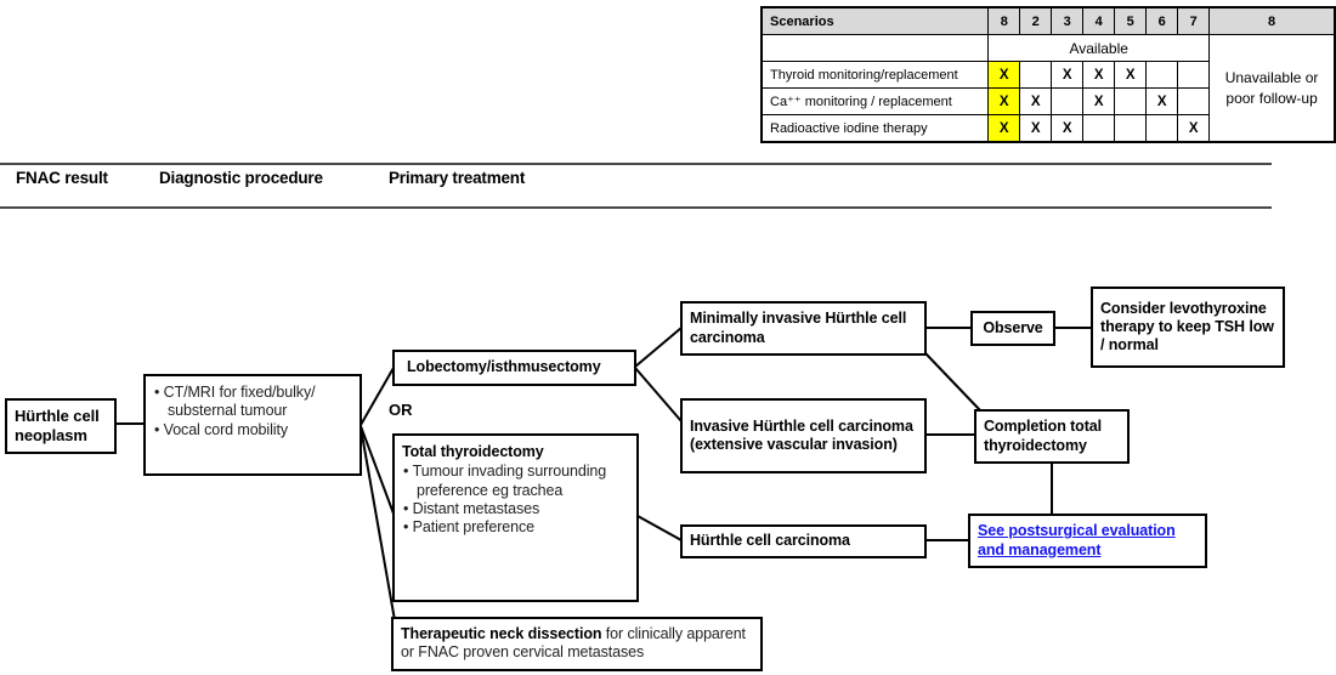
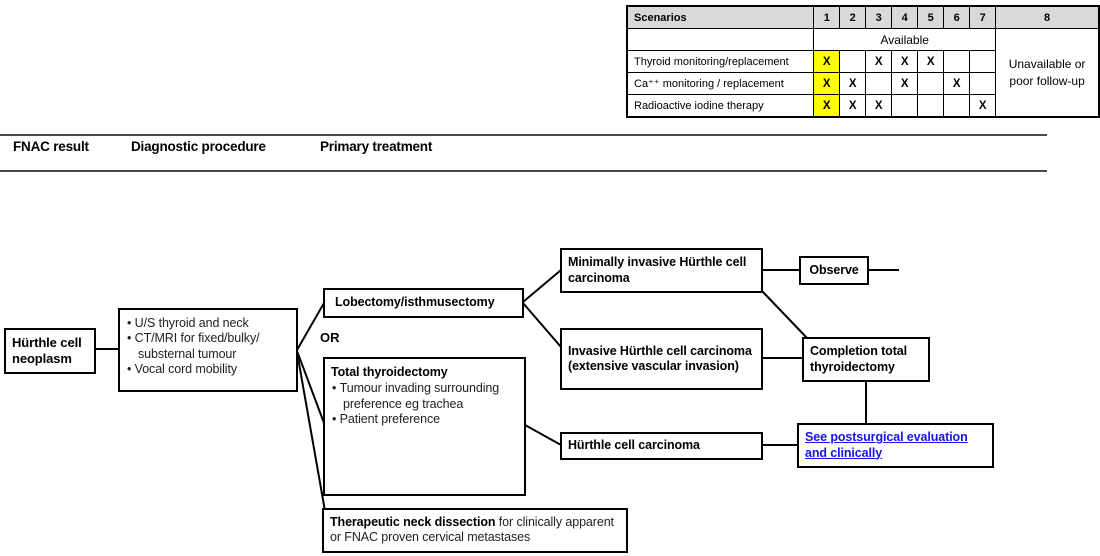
- Scenarios	8	2	3	4	5	6	7	8
+ Scenarios	1	2	3	4	5	6	7	8
  	Available	Unavailable or poor follow-up
  Thyroid monitoring/replacement	X		X	X	X
  Ca⁺⁺ monitoring / replacement	X	X		X		X
  Radioactive iodine therapy	X	X	X				X
  FNAC result
  Diagnostic procedure
  Primary treatment
  Hürthle cell neoplasm
+ U/S thyroid and neck
  CT/MRI for fixed/bulky/ substernal tumour
  Vocal cord mobility
  Lobectomy/isthmusectomy
  OR
  Total thyroidectomy
  Tumour invading surrounding preference eg trachea
- Distant metastases
  Patient preference
  Therapeutic neck dissection for clinically apparent or FNAC proven cervical metastases
  Minimally invasive Hürthle cell carcinoma
  Invasive Hürthle cell carcinoma (extensive vascular invasion)
  Hürthle cell carcinoma
  Observe
- Consider levothyroxine therapy to keep TSH low / normal
  Completion total thyroidectomy
- See postsurgical evaluation and management
+ See postsurgical evaluation and clinically
